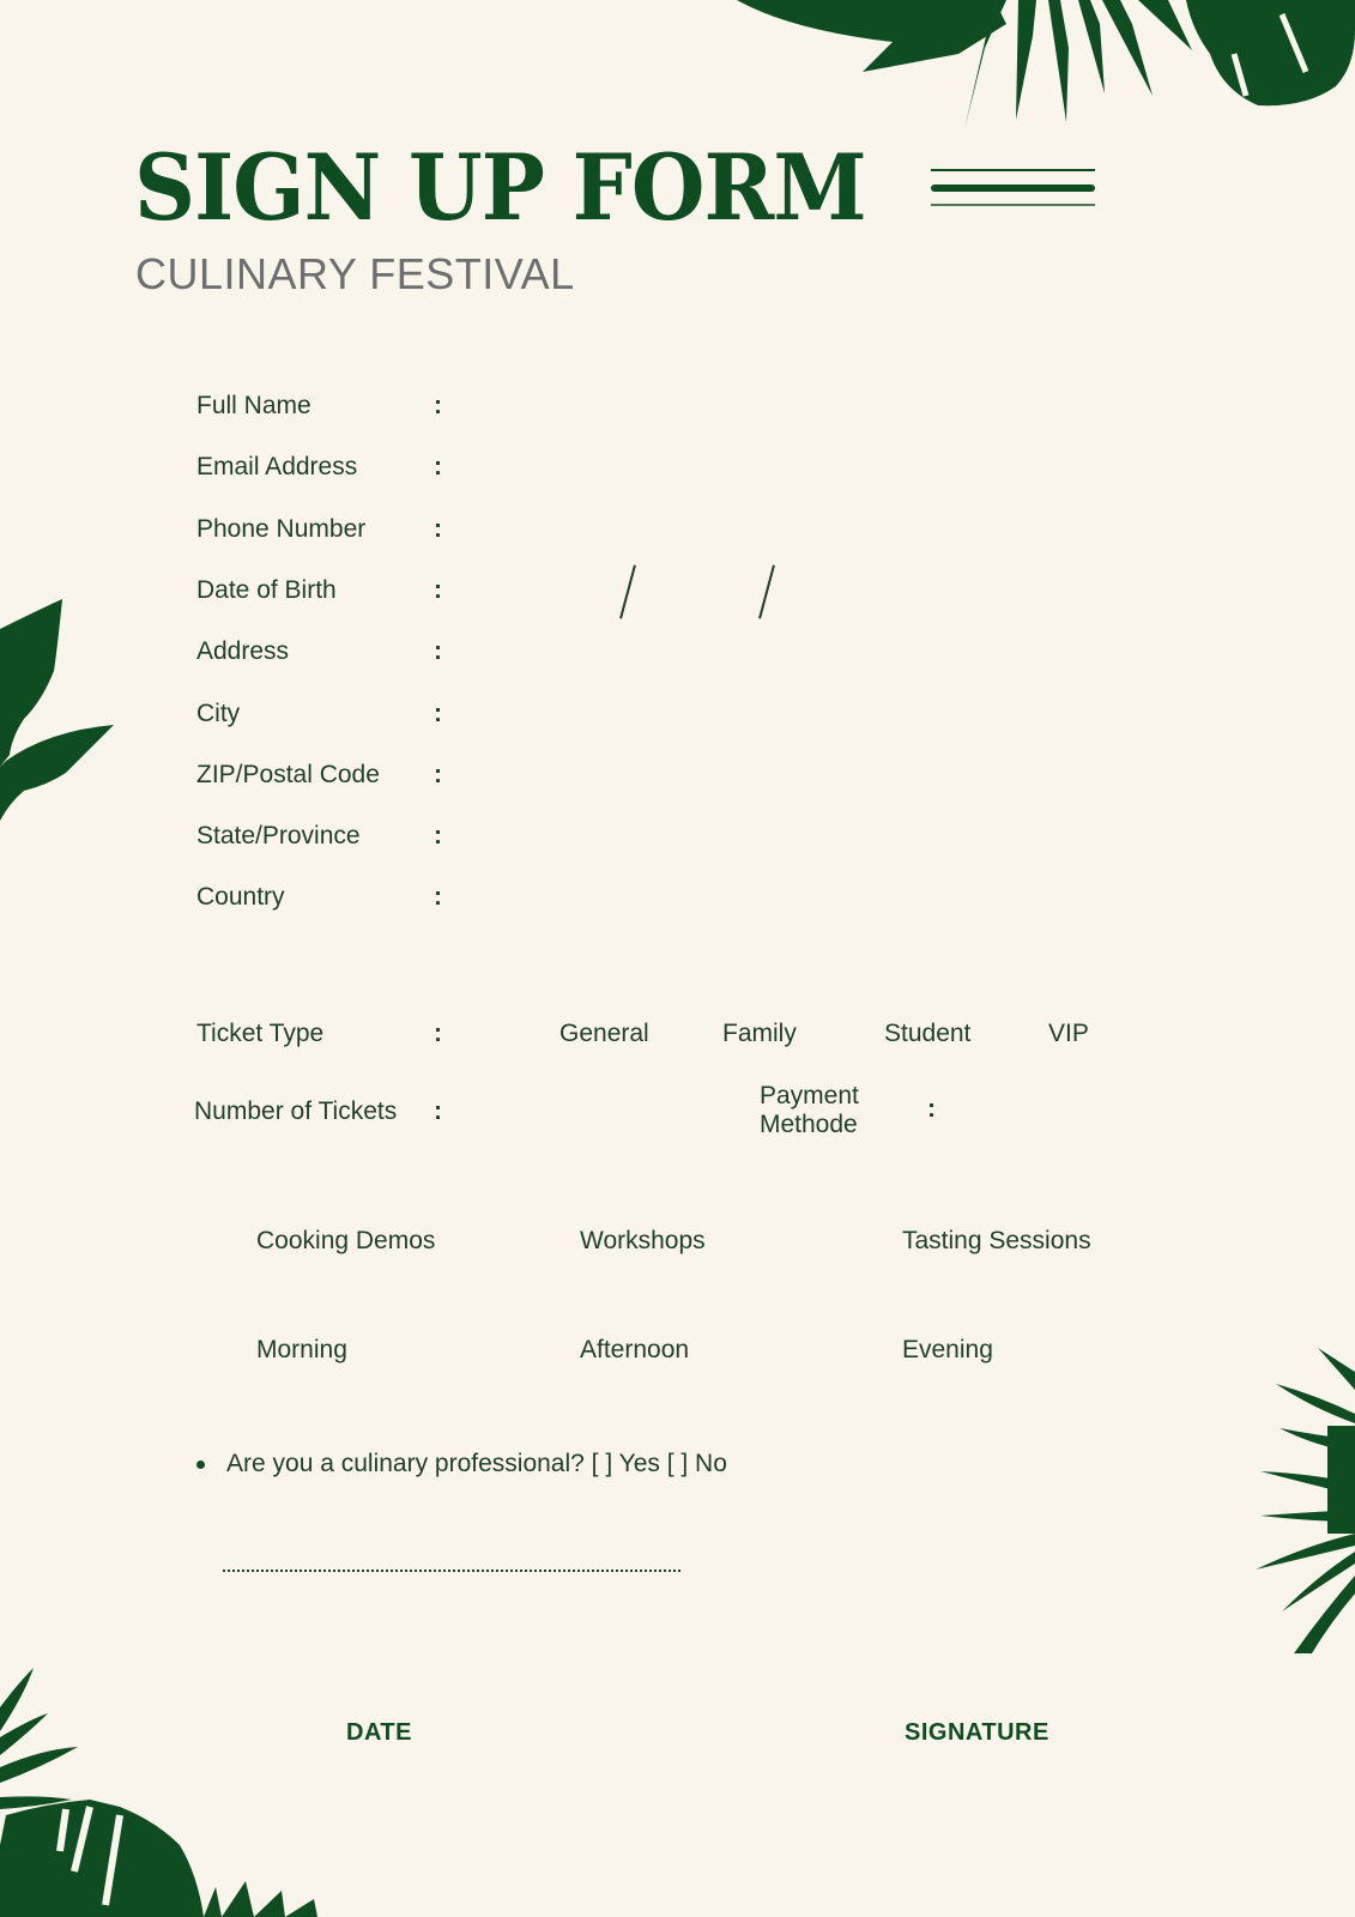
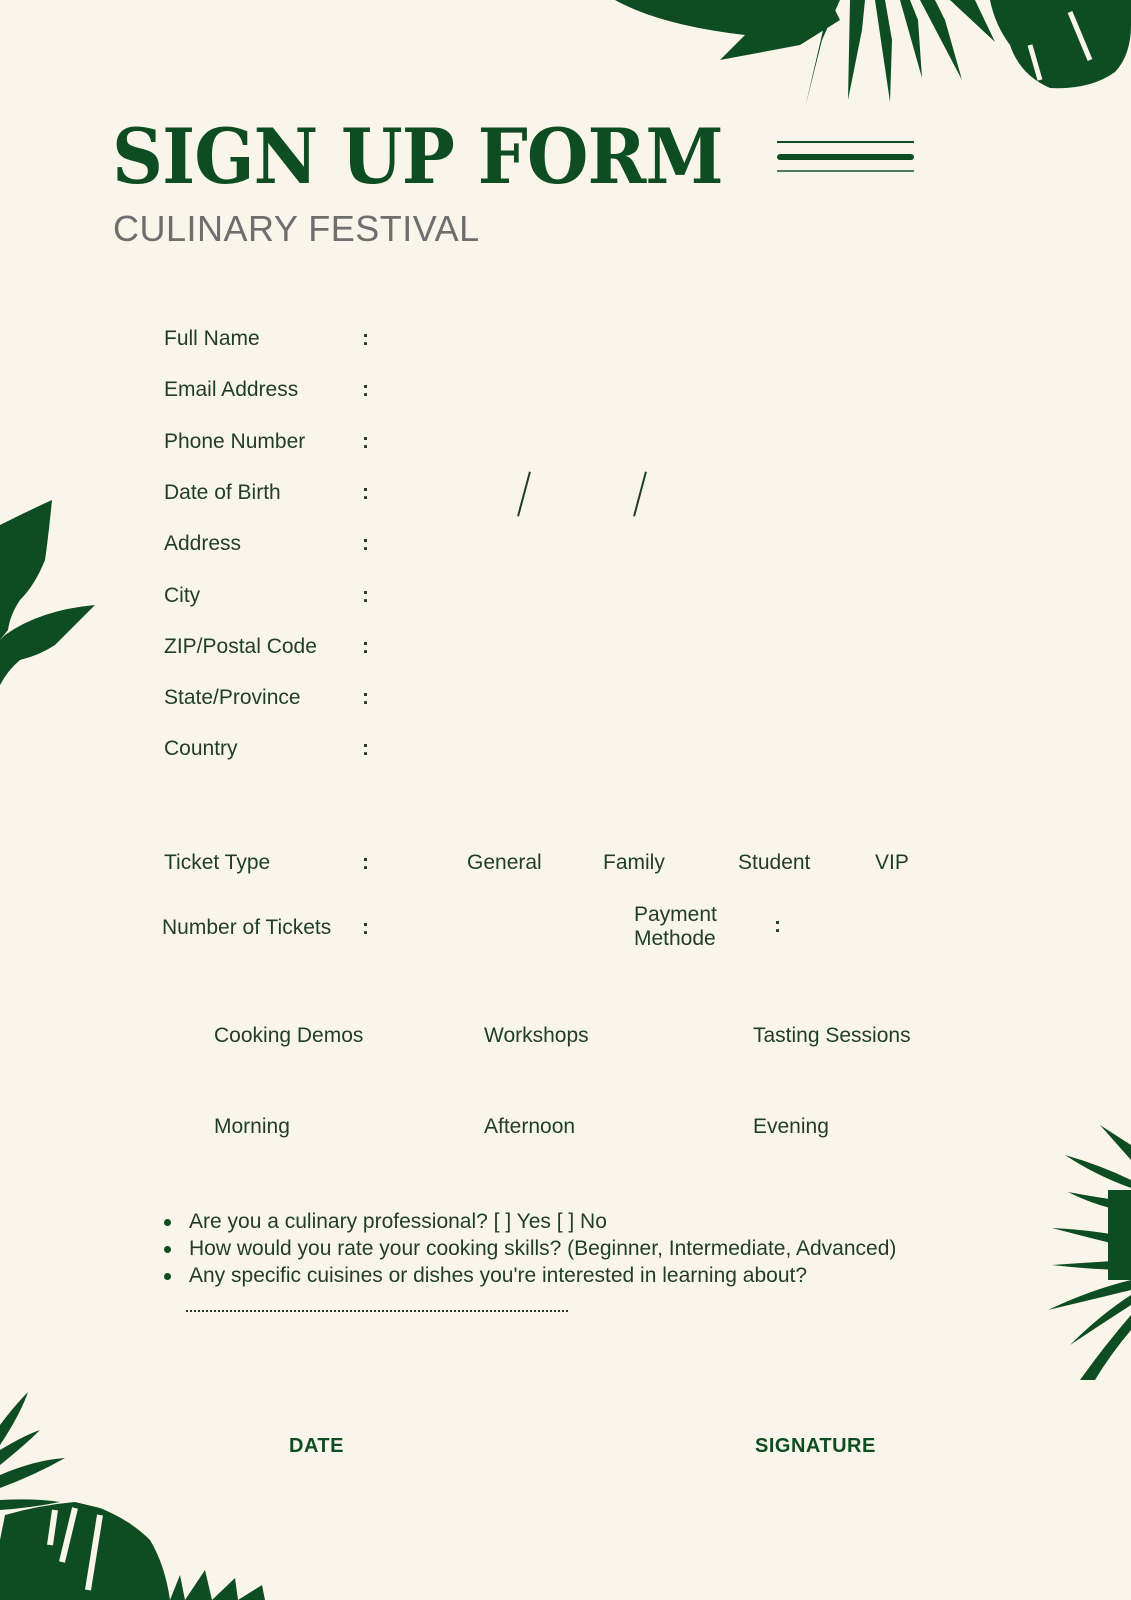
  SIGN UP FORM
  CULINARY FESTIVAL
  Full Name
  :
  Email Address
  :
  Phone Number
  :
  Date of Birth
  :
  Address
  :
  City
  :
  ZIP/Postal Code
  :
  State/Province
  :
  Country
  :
  Ticket Type
  :
  General
  Family
  Student
  VIP
  Number of Tickets
  :
  Payment
  Methode
  :
  Cooking Demos
  Workshops
  Tasting Sessions
  Morning
  Afternoon
  Evening
  Are you a culinary professional? [ ] Yes [ ] No
+ How would you rate your cooking skills? (Beginner, Intermediate, Advanced)
+ Any specific cuisines or dishes you're interested in learning about?
  DATE
  SIGNATURE
